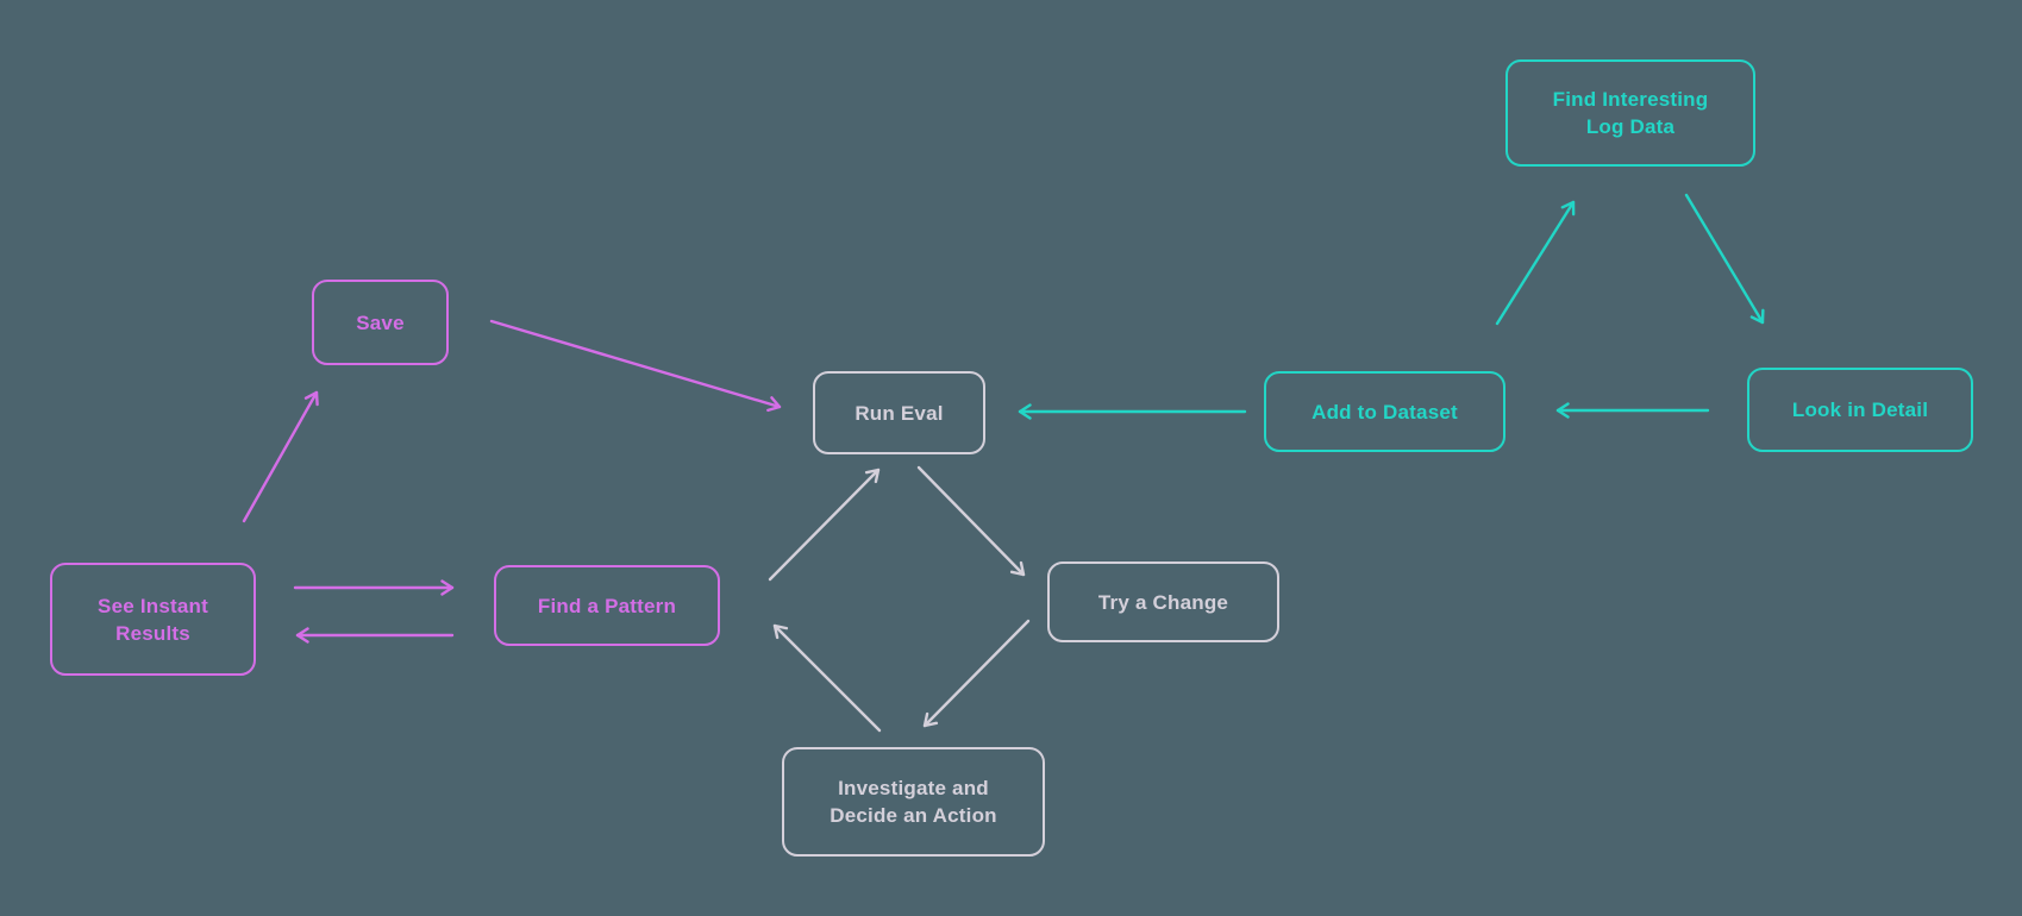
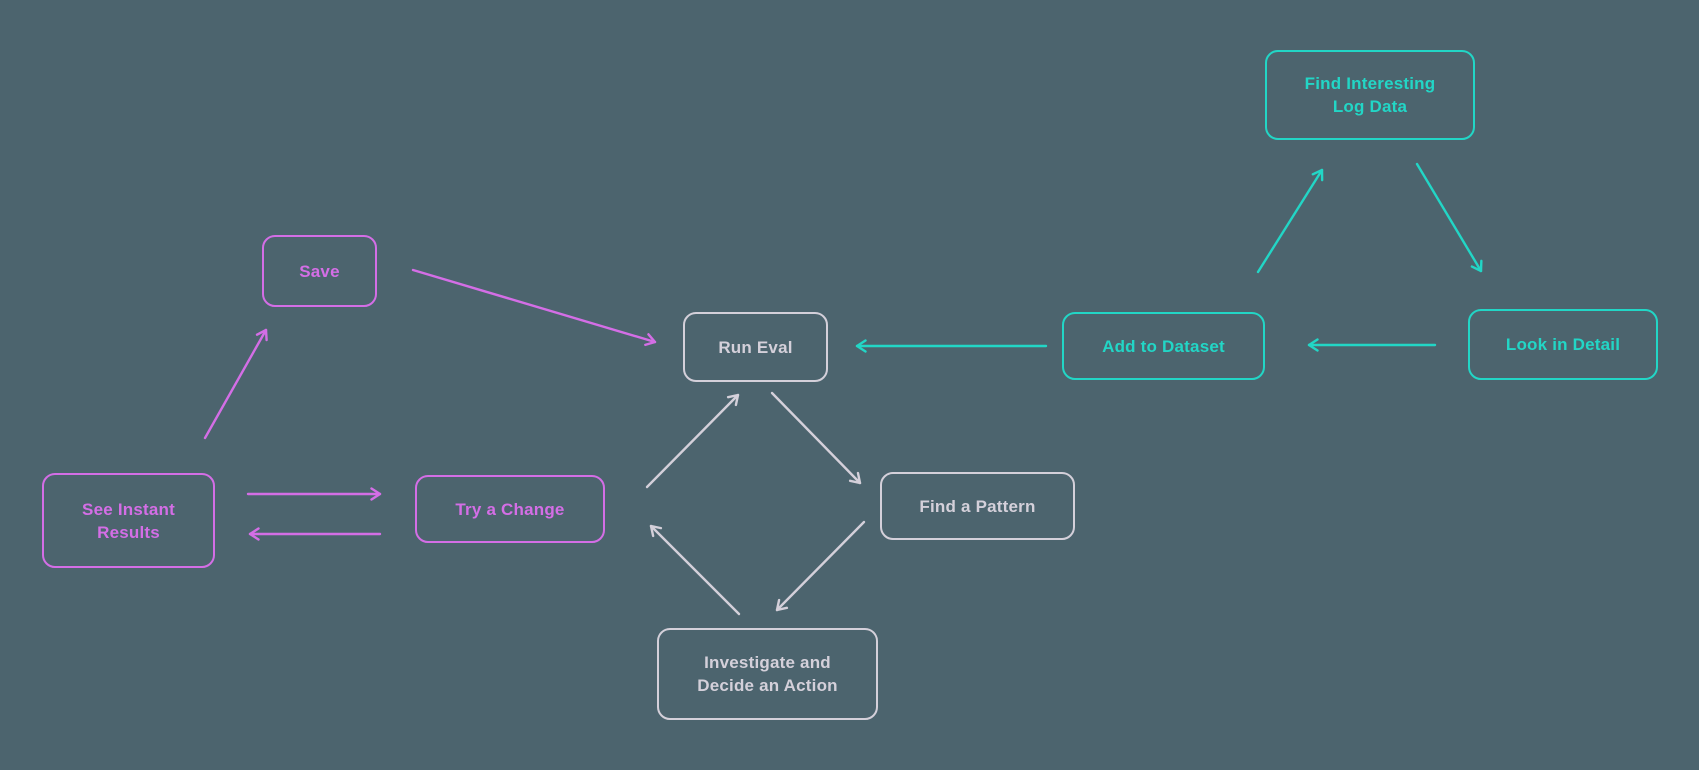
  Save
  See Instant
  Results
- Find a Pattern
+ Try a Change
  Run Eval
- Try a Change
+ Find a Pattern
  Investigate and
  Decide an Action
  Add to Dataset
  Look in Detail
  Find Interesting
  Log Data
